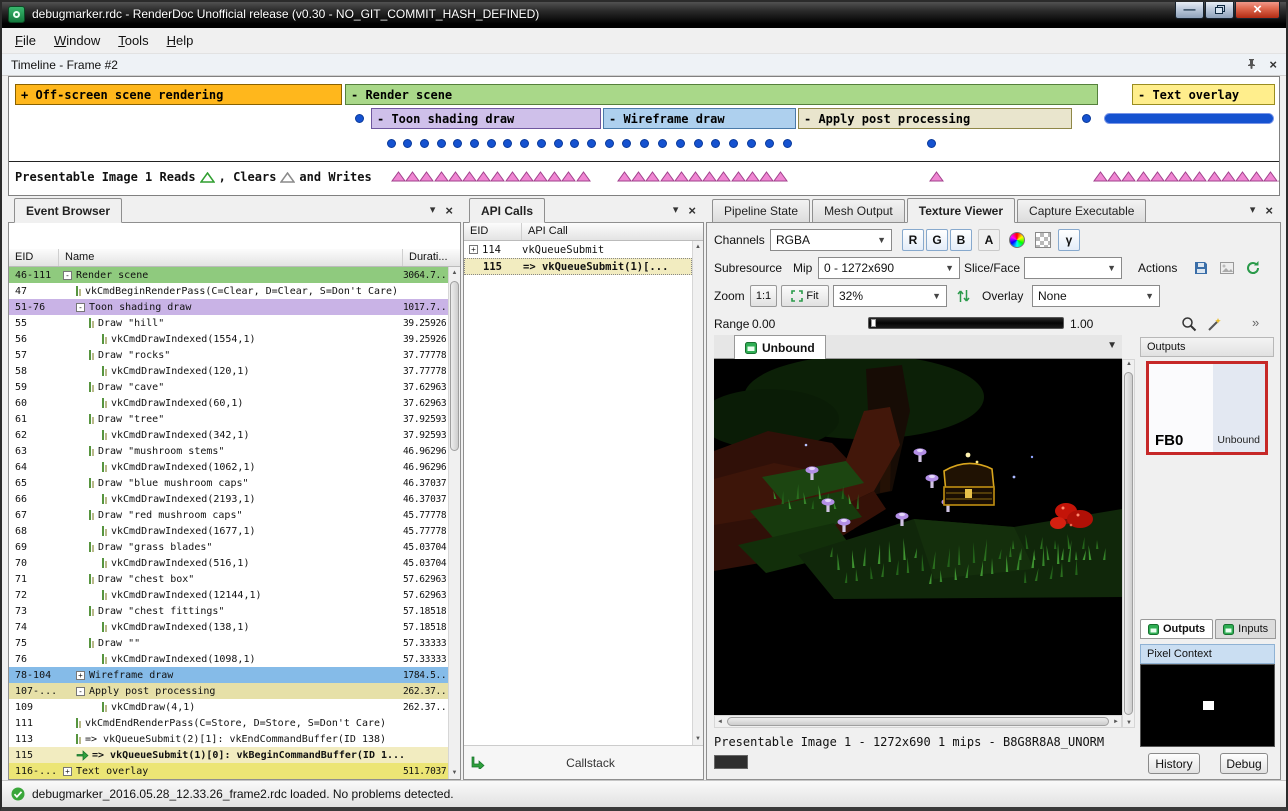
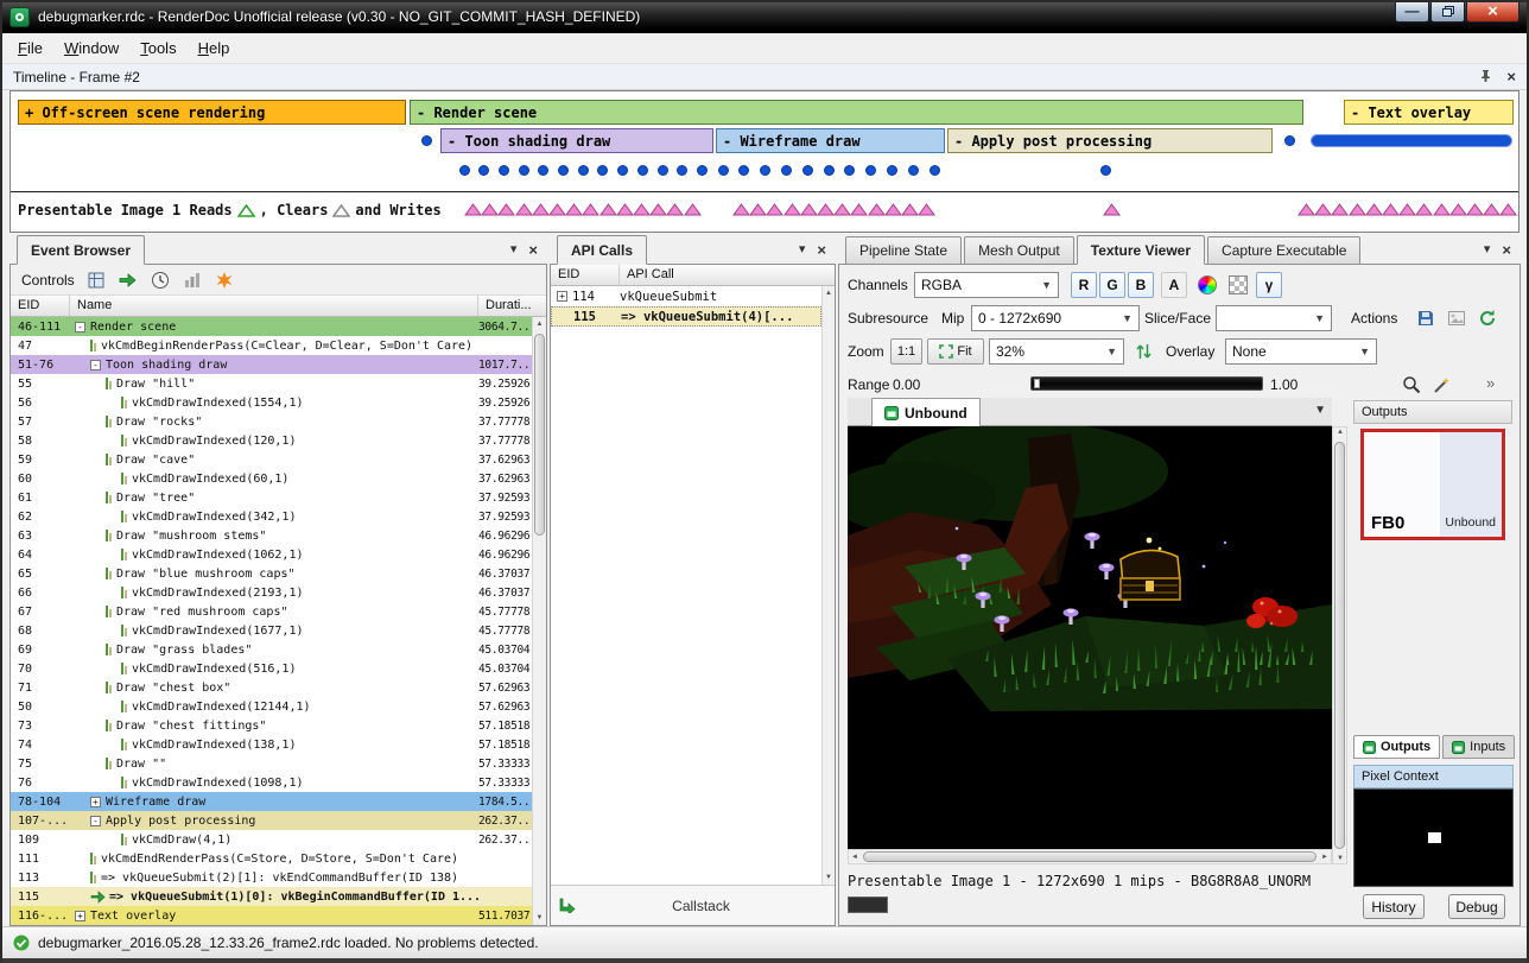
  debugmarker.rdc - RenderDoc Unofficial release (v0.30 - NO_GIT_COMMIT_HASH_DEFINED)
  —
  ×
  File
  Window
  Tools
  Help
  Timeline - Frame #2
  ×
  + Off-screen scene rendering
  - Render scene
  - Text overlay
  - Toon shading draw
  - Wireframe draw
  - Apply post processing
  Presentable Image 1 Reads
  , Clears
  and Writes
  Event Browser
  ▾
  ×
+ Controls
  EID
  Name
  Durati...
  46-111
  -
  Render scene
  3064.7..
  47
  vkCmdBeginRenderPass(C=Clear, D=Clear, S=Don't Care)
  51-76
  -
  Toon shading draw
  1017.7..
  55
  Draw "hill"
  39.25926
  56
  vkCmdDrawIndexed(1554,1)
  39.25926
  57
  Draw "rocks"
  37.77778
  58
  vkCmdDrawIndexed(120,1)
  37.77778
  59
  Draw "cave"
  37.62963
  60
  vkCmdDrawIndexed(60,1)
  37.62963
  61
  Draw "tree"
  37.92593
  62
  vkCmdDrawIndexed(342,1)
  37.92593
  63
  Draw "mushroom stems"
  46.96296
  64
  vkCmdDrawIndexed(1062,1)
  46.96296
  65
  Draw "blue mushroom caps"
  46.37037
  66
  vkCmdDrawIndexed(2193,1)
  46.37037
  67
  Draw "red mushroom caps"
  45.77778
  68
  vkCmdDrawIndexed(1677,1)
  45.77778
  69
  Draw "grass blades"
  45.03704
  70
  vkCmdDrawIndexed(516,1)
  45.03704
  71
  Draw "chest box"
  57.62963
- 72
+ 50
  vkCmdDrawIndexed(12144,1)
  57.62963
  73
  Draw "chest fittings"
  57.18518
  74
  vkCmdDrawIndexed(138,1)
  57.18518
  75
  Draw ""
  57.33333
  76
  vkCmdDrawIndexed(1098,1)
  57.33333
  78-104
  +
  Wireframe draw
  1784.5..
  107-...
  -
  Apply post processing
  262.37..
  109
  vkCmdDraw(4,1)
  262.37..
  111
  vkCmdEndRenderPass(C=Store, D=Store, S=Don't Care)
  113
  => vkQueueSubmit(2)[1]: vkEndCommandBuffer(ID 138)
  115
  => vkQueueSubmit(1)[0]: vkBeginCommandBuffer(ID 1...
  116-...
  +
  Text overlay
  511.7037
  API Calls
  ▾
  ×
  EID
  API Call
  +
  114
  vkQueueSubmit
  115
- => vkQueueSubmit(1)[...
+ => vkQueueSubmit(4)[...
  Callstack
  Pipeline State
  Mesh Output
  Texture Viewer
  Capture Executable
  ▾
  ×
  Channels
  RGBA
  ▼
  R
  G
  B
  A
  γ
  Subresource
  Mip
  0 - 1272x690
  ▼
  Slice/Face
  ▼
  Actions
  Zoom
  1:1
  Fit
  32%
  ▼
  Overlay
  None
  ▼
  Range
  0.00
  1.00
  »
  Unbound
  ▼
  Presentable Image 1 - 1272x690 1 mips - B8G8R8A8_UNORM
  Outputs
  FB0
  Unbound
  Outputs
  Inputs
  Pixel Context
  History
  Debug
  debugmarker_2016.05.28_12.33.26_frame2.rdc loaded. No problems detected.
